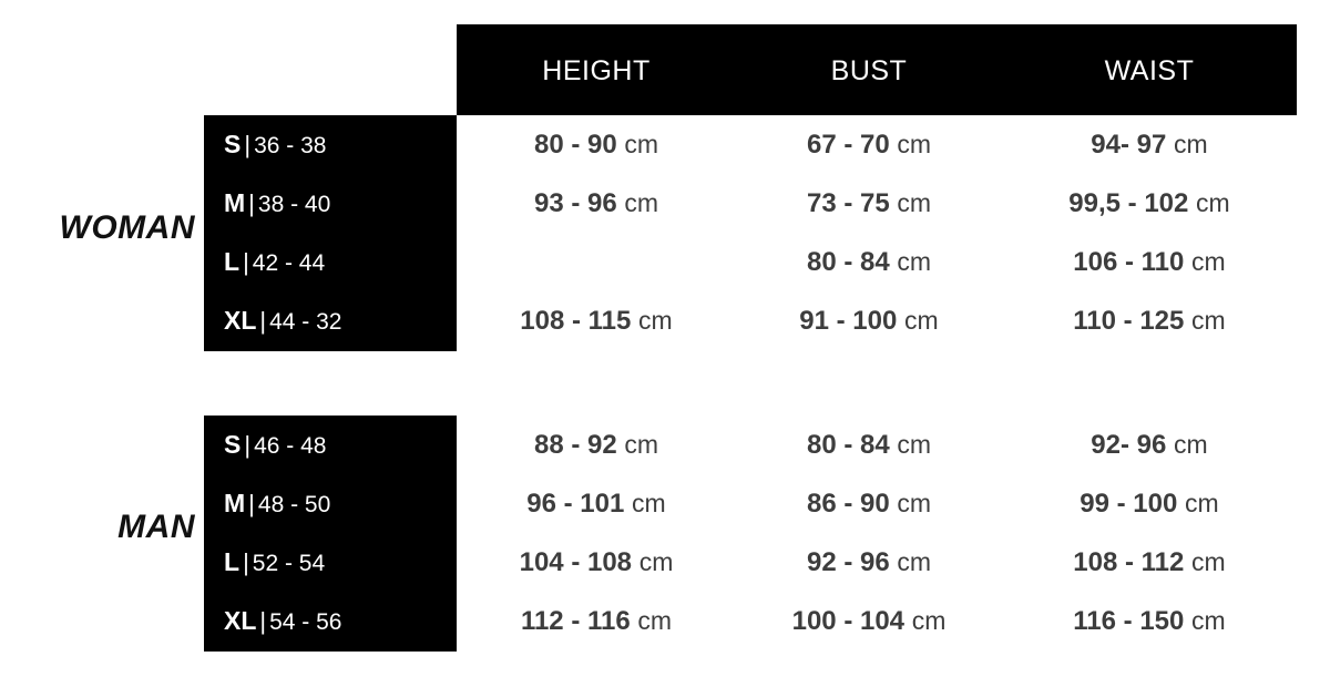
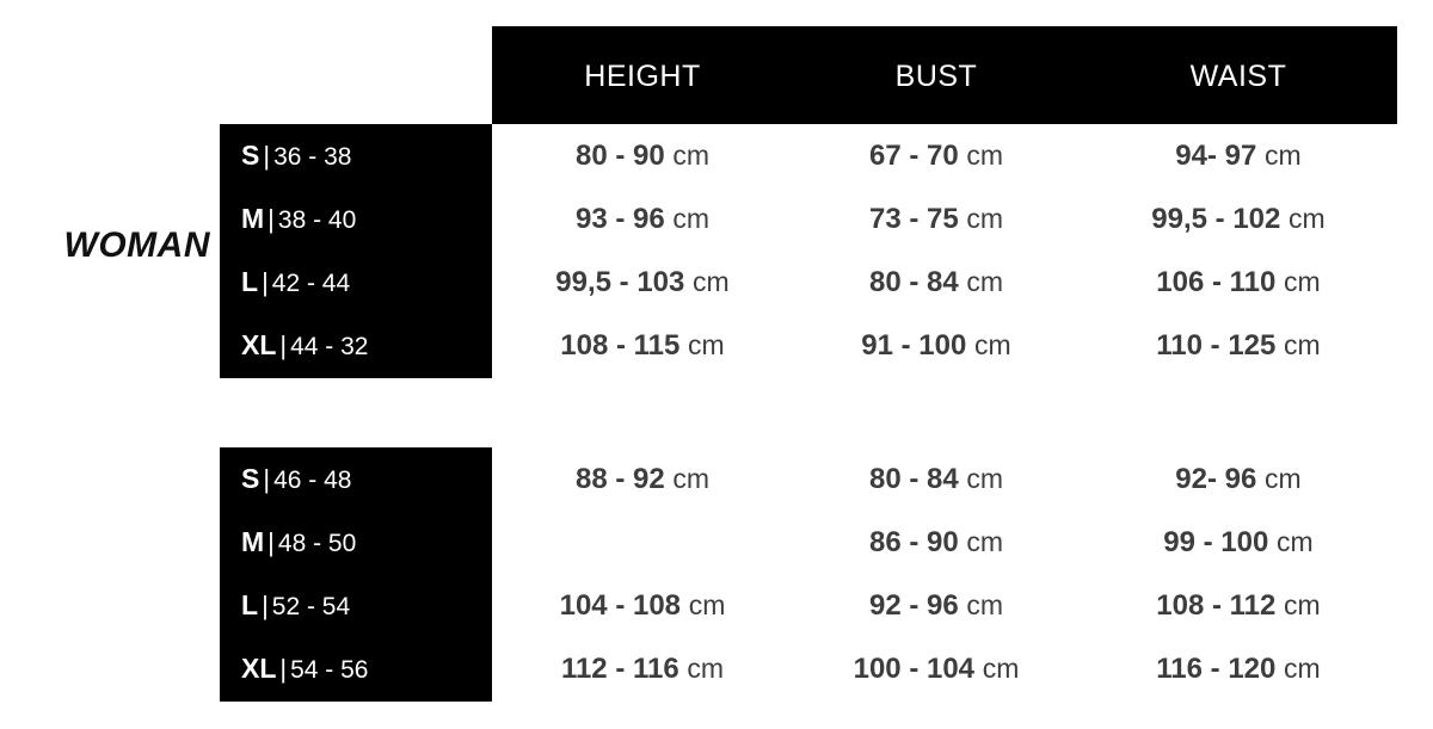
  HEIGHT
  BUST
  WAIST
  WOMAN
- MAN
  S| 36 - 38
  80 - 90 cm
  67 - 70 cm
  94- 97 cm
  M| 38 - 40
  93 - 96 cm
  73 - 75 cm
  99,5 - 102 cm
  L| 42 - 44
+ 99,5 - 103 cm
  80 - 84 cm
  106 - 110 cm
  XL| 44 - 32
  108 - 115 cm
  91 - 100 cm
  110 - 125 cm
  S| 46 - 48
  88 - 92 cm
  80 - 84 cm
  92- 96 cm
  M| 48 - 50
- 96 - 101 cm
  86 - 90 cm
  99 - 100 cm
  L| 52 - 54
  104 - 108 cm
  92 - 96 cm
  108 - 112 cm
  XL| 54 - 56
  112 - 116 cm
  100 - 104 cm
- 116 - 150 cm
+ 116 - 120 cm
